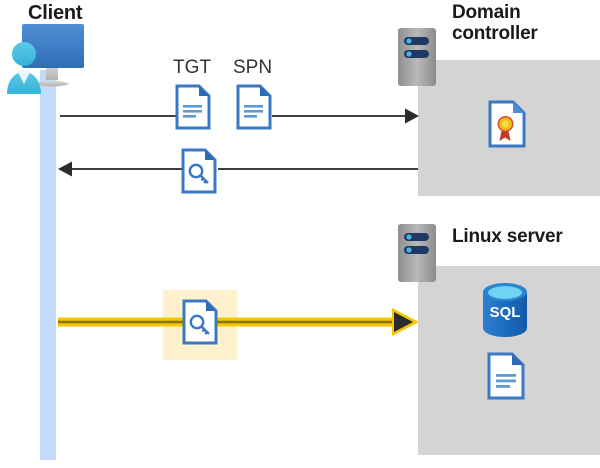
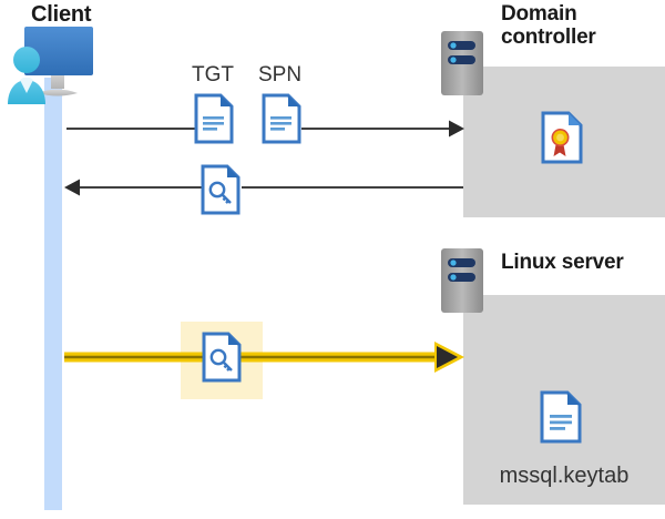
- SQL
  Client
  Domain
  controller
  Linux server
  TGT
  SPN
+ mssql.keytab
